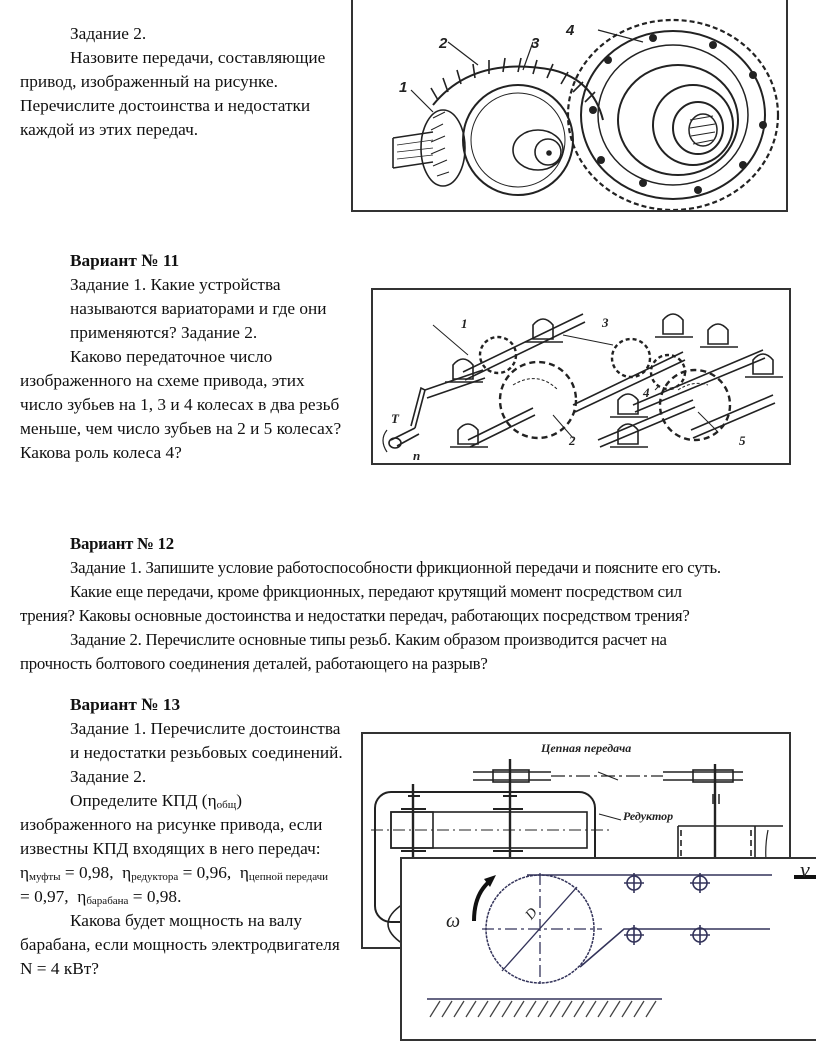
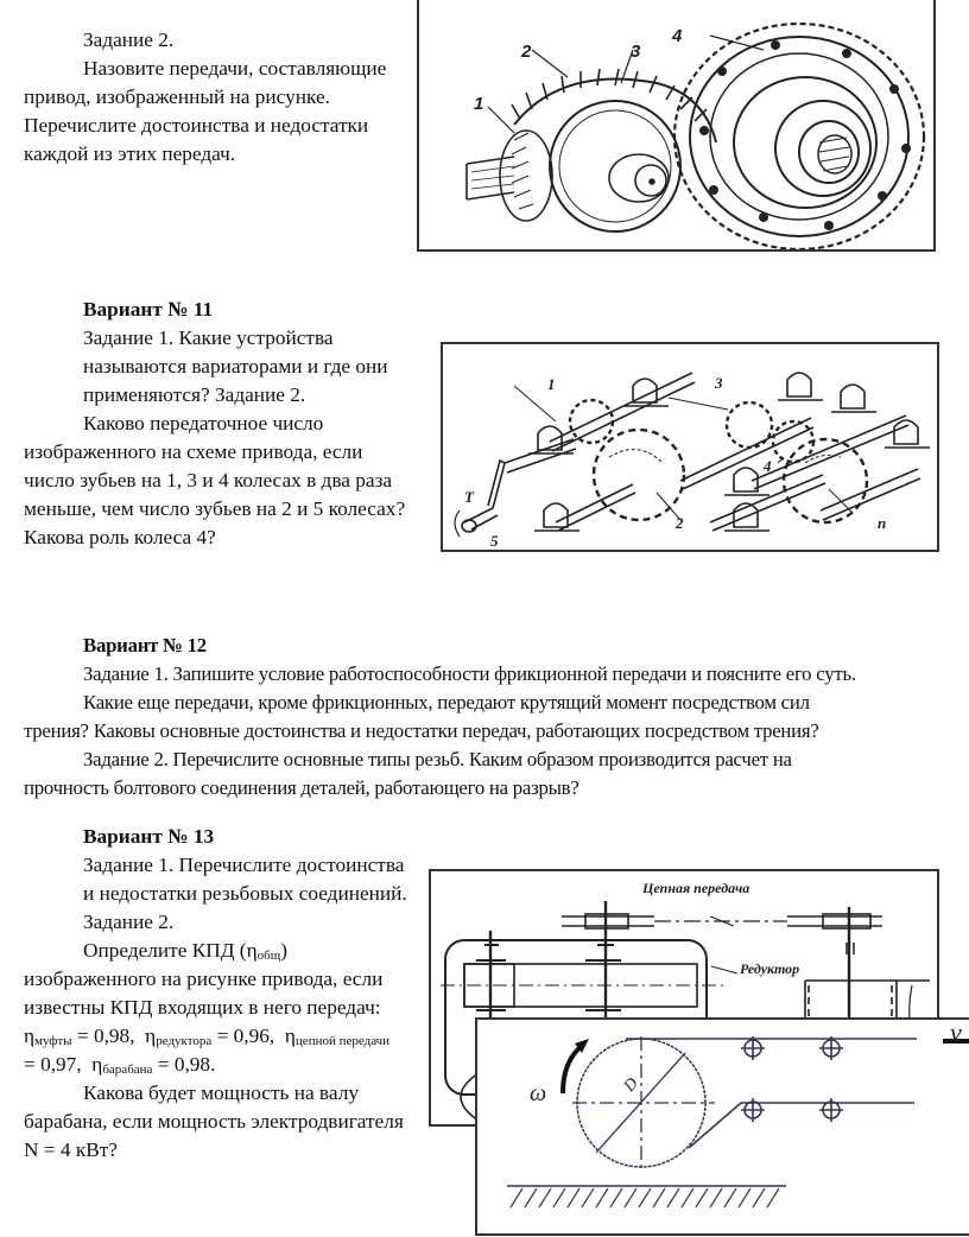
  Задание 2.
  Назовите передачи, составляющие
  привод, изображенный на рисунке.
  Перечислите достоинства и недостатки
  каждой из этих передач.
  1
  2
  3
  4
  Вариант № 11
  Задание 1. Какие устройства
  называются вариаторами и где они
  применяются? Задание 2.
  Каково передаточное число
- изображенного на схеме привода, этих
+ изображенного на схеме привода, если
- число зубьев на 1, 3 и 4 колесах в два резьб
+ число зубьев на 1, 3 и 4 колесах в два раза
  меньше, чем число зубьев на 2 и 5 колесах?
  Какова роль колеса 4?
  1
  2
  3
  4
- 5
+ n
  T
- n
+ 5
  Вариант № 12
  Задание 1. Запишите условие работоспособности фрикционной передачи и поясните его суть.
  Какие еще передачи, кроме фрикционных, передают крутящий момент посредством сил
  трения? Каковы основные достоинства и недостатки передач, работающих посредством трения?
  Задание 2. Перечислите основные типы резьб. Каким образом производится расчет на
  прочность болтового соединения деталей, работающего на разрыв?
  Вариант № 13
  Задание 1. Перечислите достоинства
  и недостатки резьбовых соединений.
  Задание 2.
  Определите КПД (ηобщ)
  изображенного на рисунке привода, если
  известны КПД входящих в него передач:
  ηмуфты = 0,98, ηредуктора = 0,96, ηцепной передачи
  = 0,97, ηбарабана = 0,98.
  Какова будет мощность на валу
  барабана, если мощность электродвигателя
  N = 4 кВт?
  Цепная передача
  Редуктор
  ω
  v
